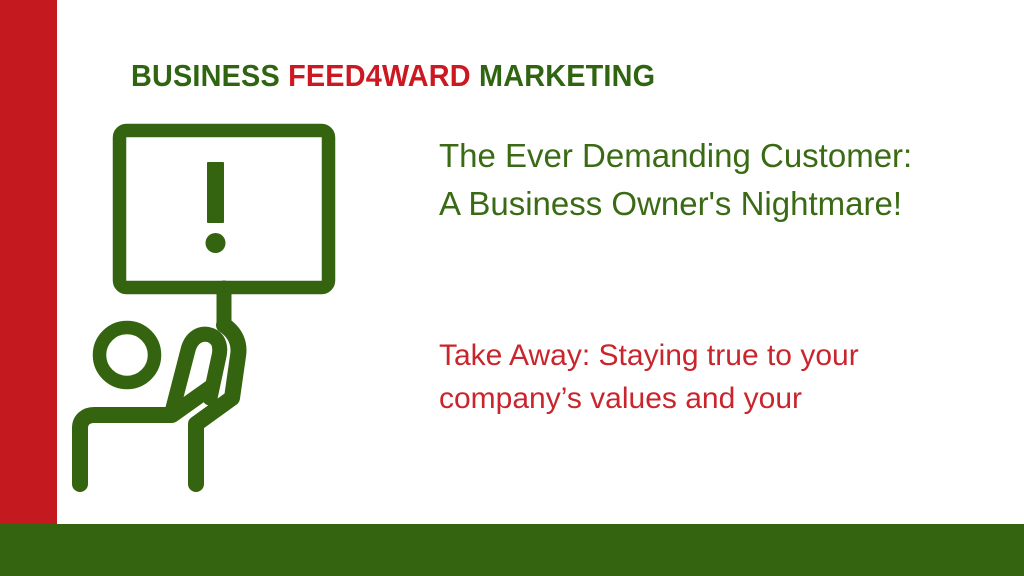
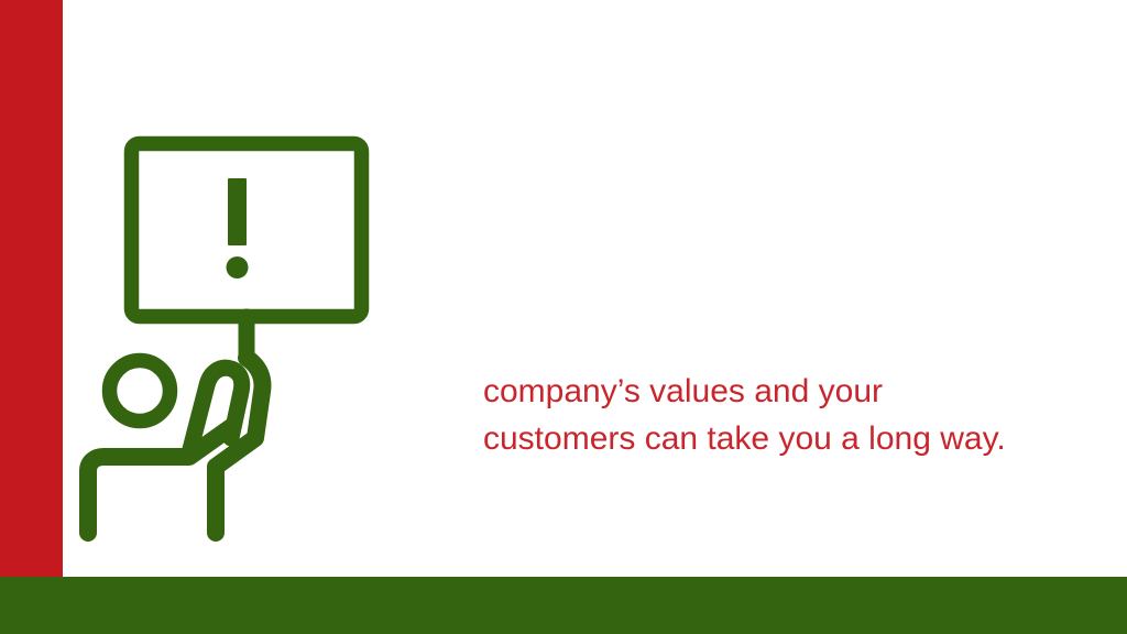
- BUSINESS FEED4WARD MARKETING
- The Ever Demanding Customer:
- A Business Owner's Nightmare!
- Take Away: Staying true to your
  company’s values and your
+ customers can take you a long way.
